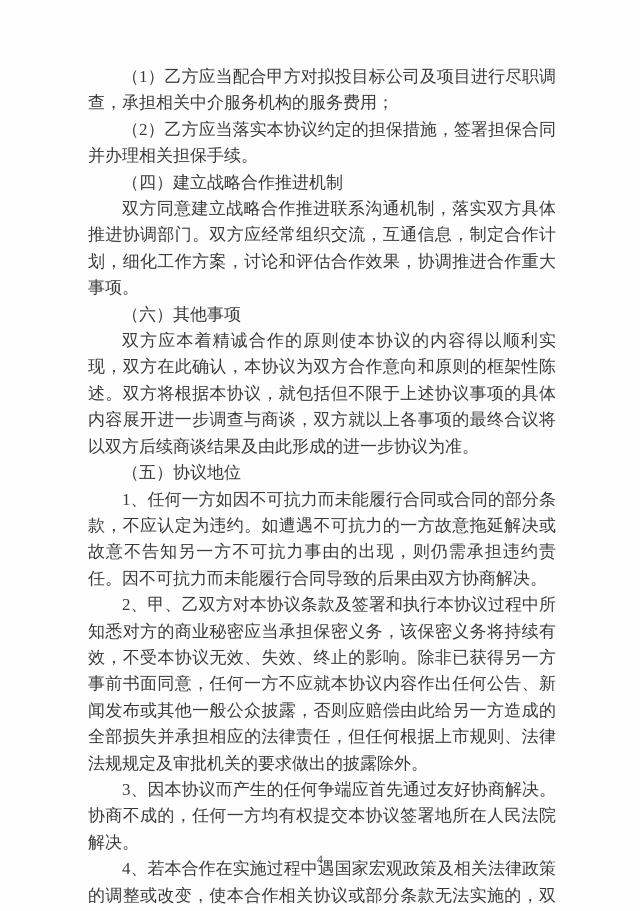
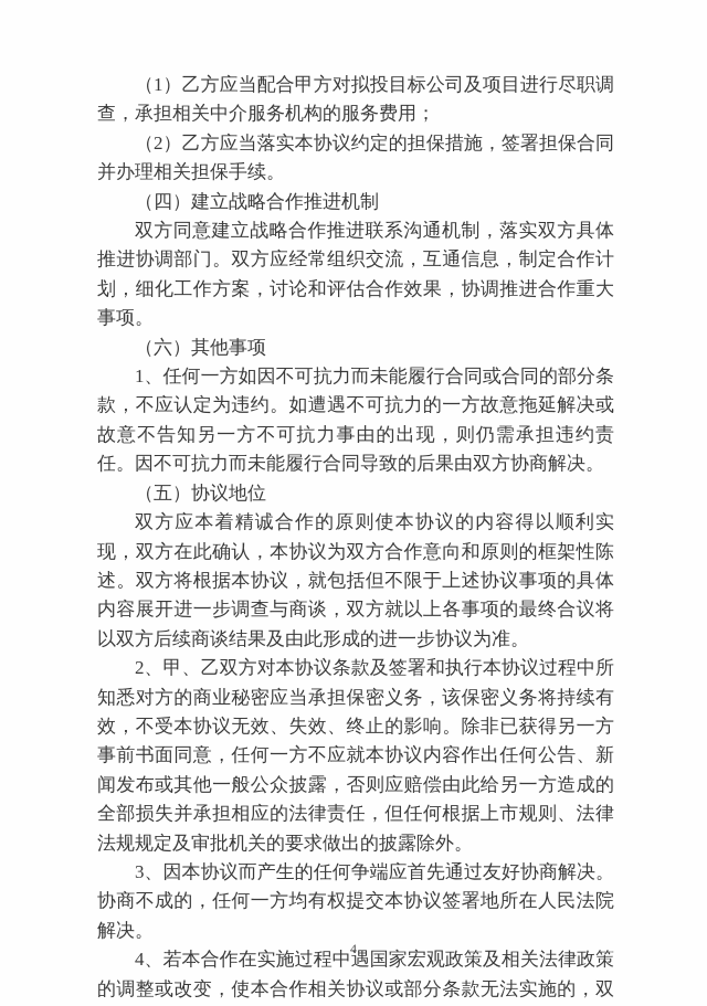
  （1）乙方应当配合甲方对拟投目标公司及项目进行尽职调查，承担相关中介服务机构的服务费用；
  （2）乙方应当落实本协议约定的担保措施，签署担保合同并办理相关担保手续。
  （四）建立战略合作推进机制
  双方同意建立战略合作推进联系沟通机制，落实双方具体推进协调部门。双方应经常组织交流，互通信息，制定合作计划，细化工作方案，讨论和评估合作效果，协调推进合作重大事项。
  （六）其他事项
- 双方应本着精诚合作的原则使本协议的内容得以顺利实现，双方在此确认，本协议为双方合作意向和原则的框架性陈述。双方将根据本协议，就包括但不限于上述协议事项的具体内容展开进一步调查与商谈，双方就以上各事项的最终合议将以双方后续商谈结果及由此形成的进一步协议为准。
+ 1、任何一方如因不可抗力而未能履行合同或合同的部分条款，不应认定为违约。如遭遇不可抗力的一方故意拖延解决或故意不告知另一方不可抗力事由的出现，则仍需承担违约责任。因不可抗力而未能履行合同导致的后果由双方协商解决。
  （五）协议地位
- 1、任何一方如因不可抗力而未能履行合同或合同的部分条款，不应认定为违约。如遭遇不可抗力的一方故意拖延解决或故意不告知另一方不可抗力事由的出现，则仍需承担违约责任。因不可抗力而未能履行合同导致的后果由双方协商解决。
+ 双方应本着精诚合作的原则使本协议的内容得以顺利实现，双方在此确认，本协议为双方合作意向和原则的框架性陈述。双方将根据本协议，就包括但不限于上述协议事项的具体内容展开进一步调查与商谈，双方就以上各事项的最终合议将以双方后续商谈结果及由此形成的进一步协议为准。
  2、甲、乙双方对本协议条款及签署和执行本协议过程中所知悉对方的商业秘密应当承担保密义务，该保密义务将持续有效，不受本协议无效、失效、终止的影响。除非已获得另一方事前书面同意，任何一方不应就本协议内容作出任何公告、新闻发布或其他一般公众披露，否则应赔偿由此给另一方造成的全部损失并承担相应的法律责任，但任何根据上市规则、法律法规规定及审批机关的要求做出的披露除外。
  3、因本协议而产生的任何争端应首先通过友好协商解决。协商不成的，任何一方均有权提交本协议签署地所在人民法院解决。
  4
